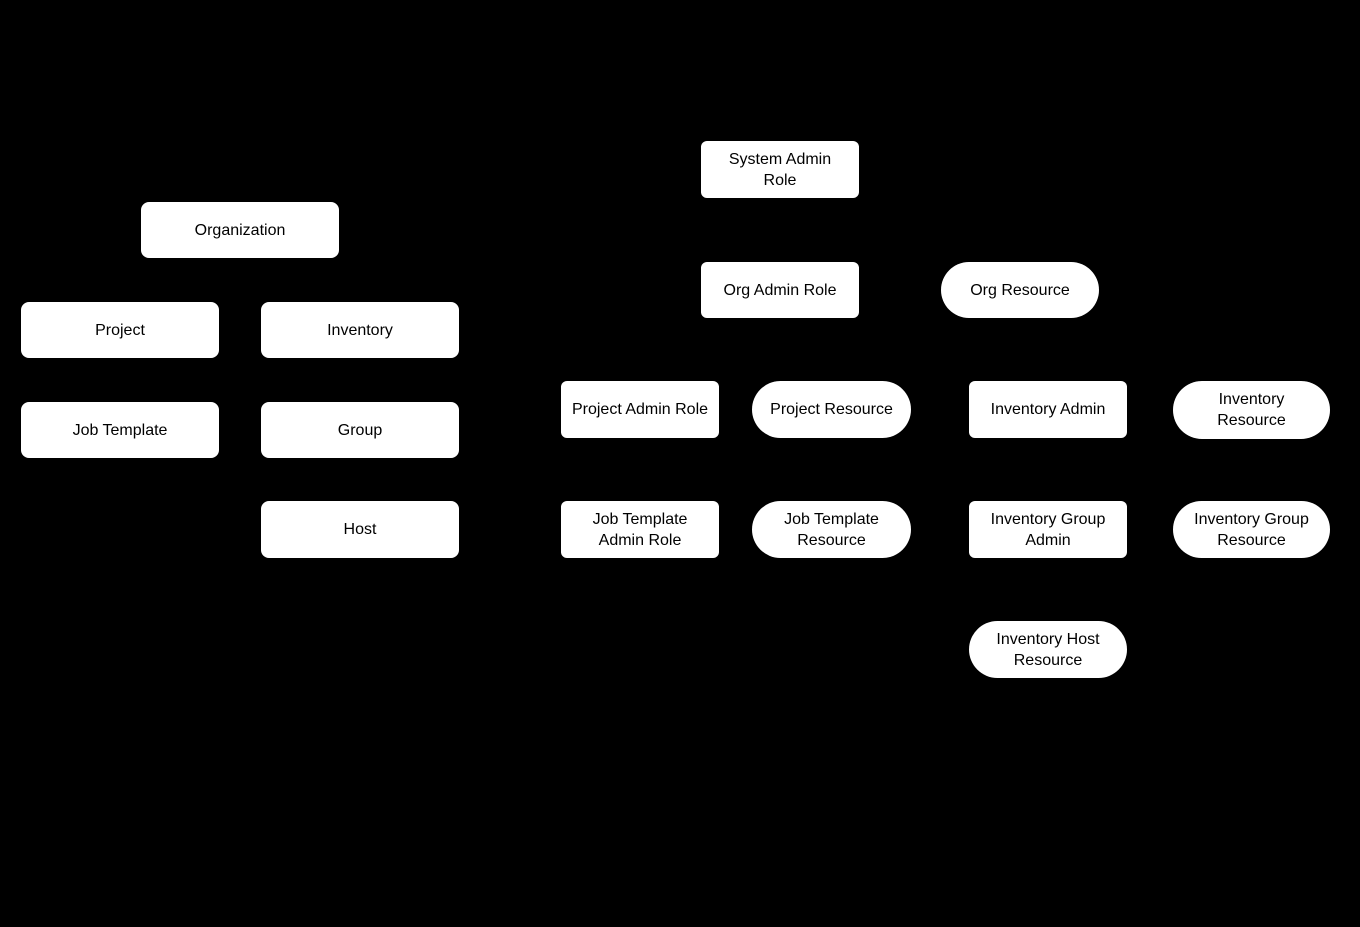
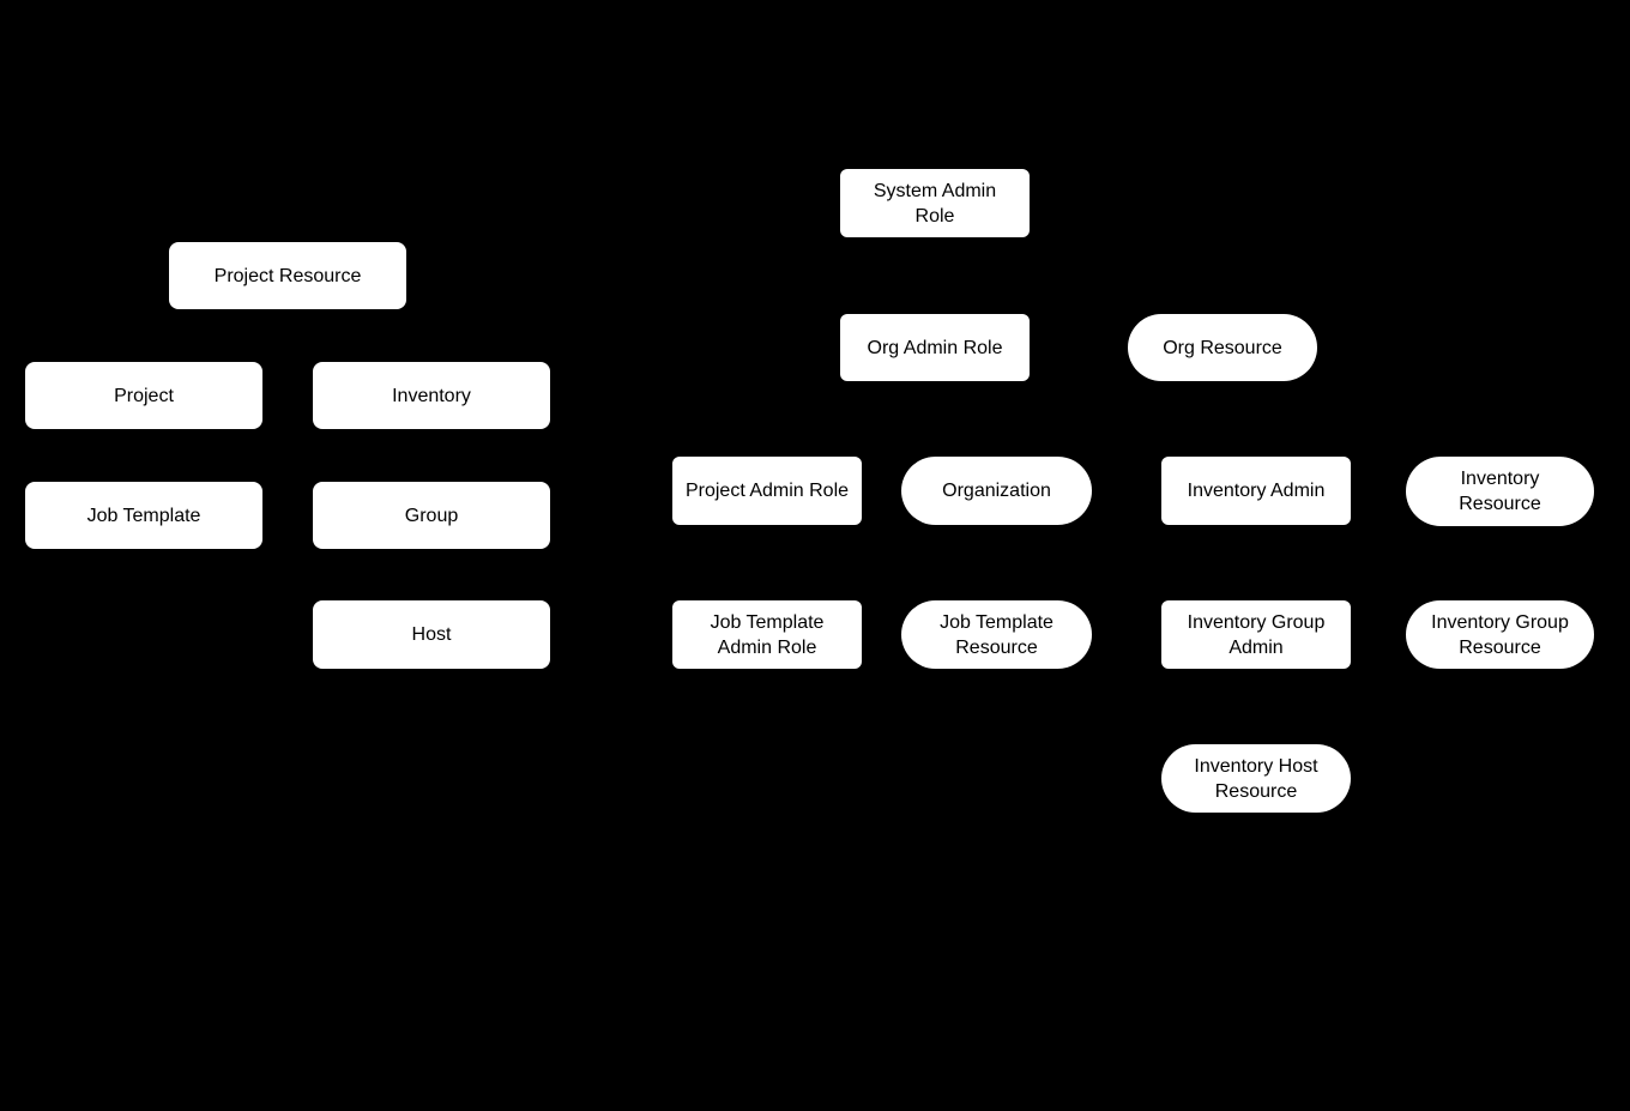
- Organization
+ Project Resource
  Project
  Inventory
  Job Template
  Group
  Host
  System Admin Role
  Org Admin Role
  Org Resource
  Project Admin Role
- Project Resource
+ Organization
  Inventory Admin
  Inventory Resource
  Job Template Admin Role
  Job Template Resource
  Inventory Group Admin
  Inventory Group Resource
  Inventory Host Resource
